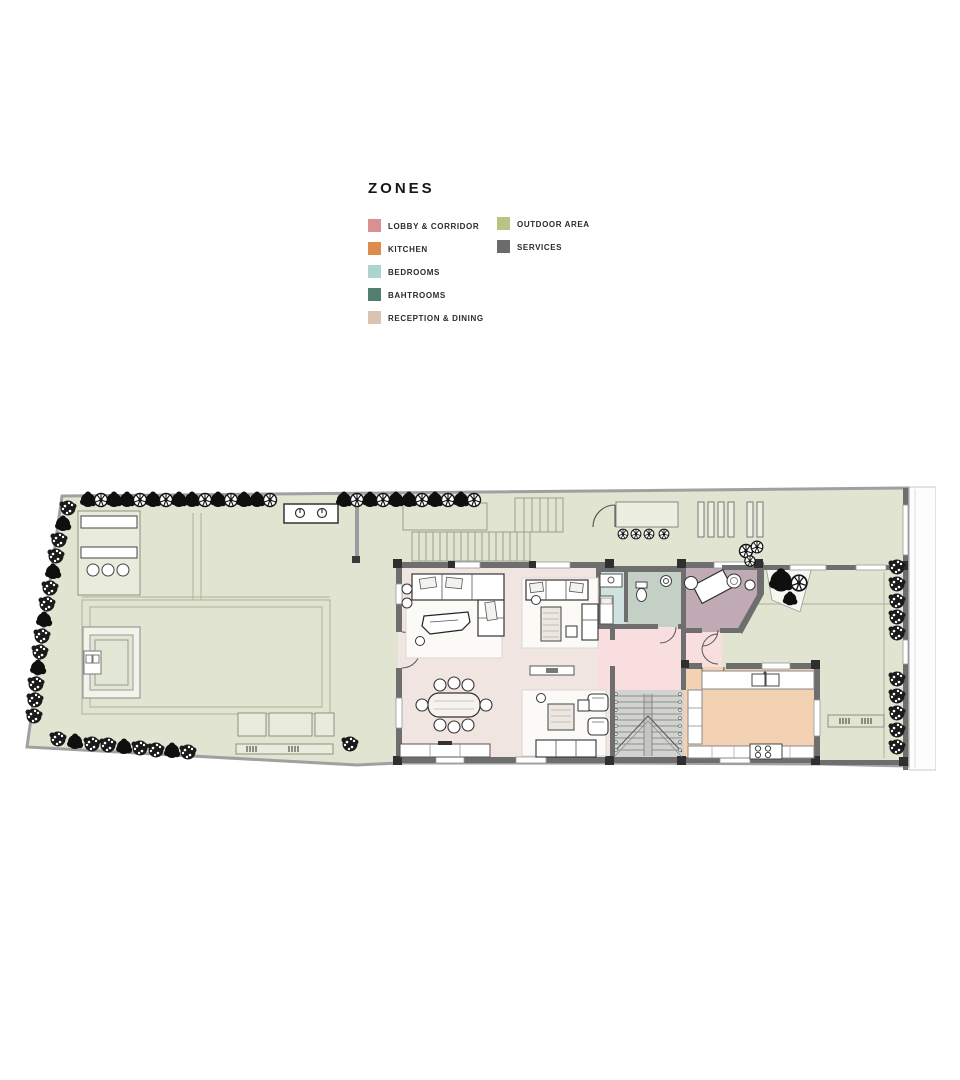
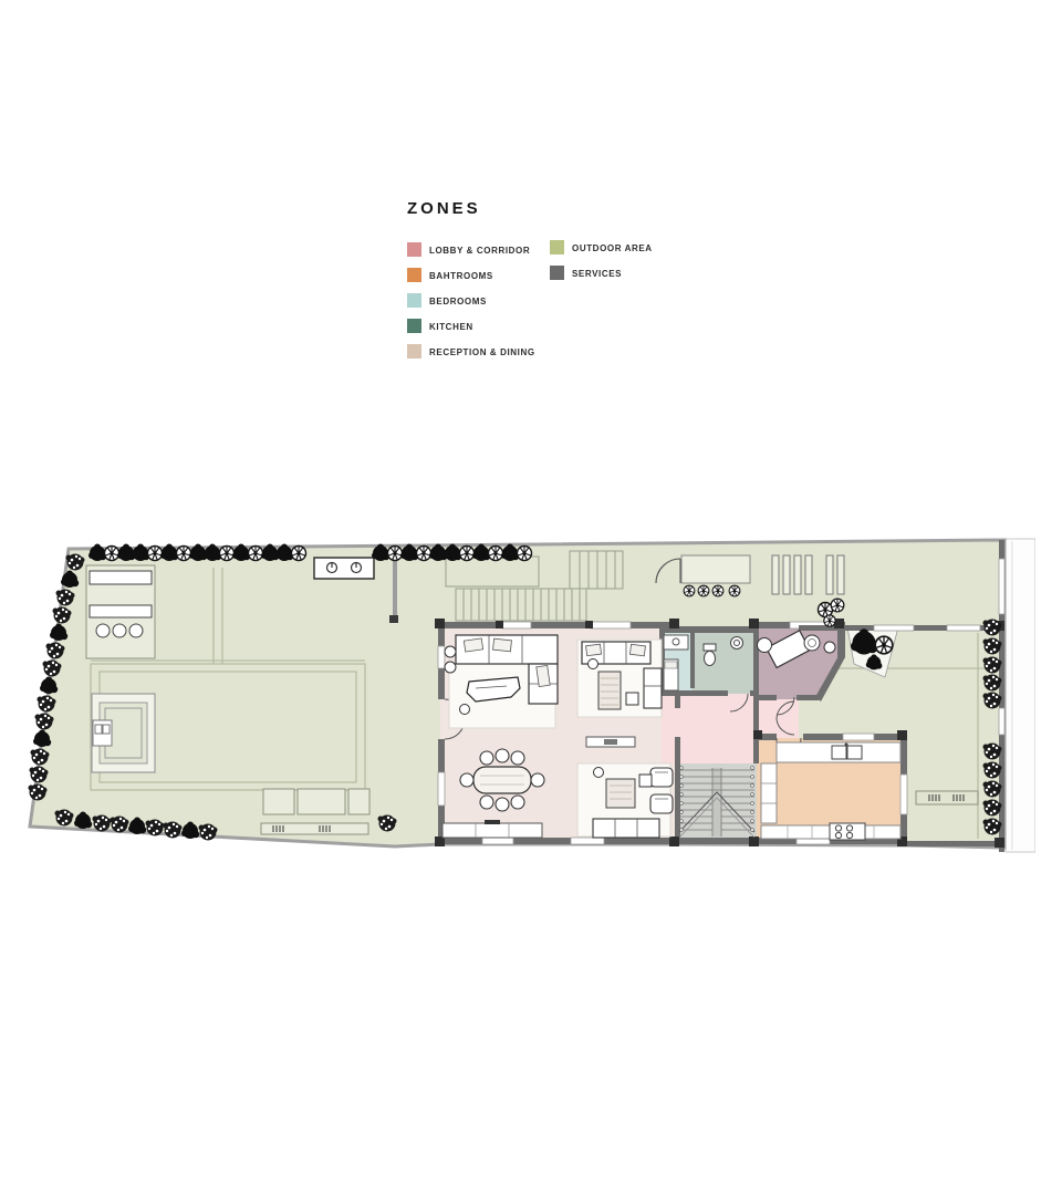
  ZONES
  LOBBY & CORRIDOR
- KITCHEN
+ BAHTROOMS
  BEDROOMS
- BAHTROOMS
+ KITCHEN
  RECEPTION & DINING
  OUTDOOR AREA
  SERVICES
